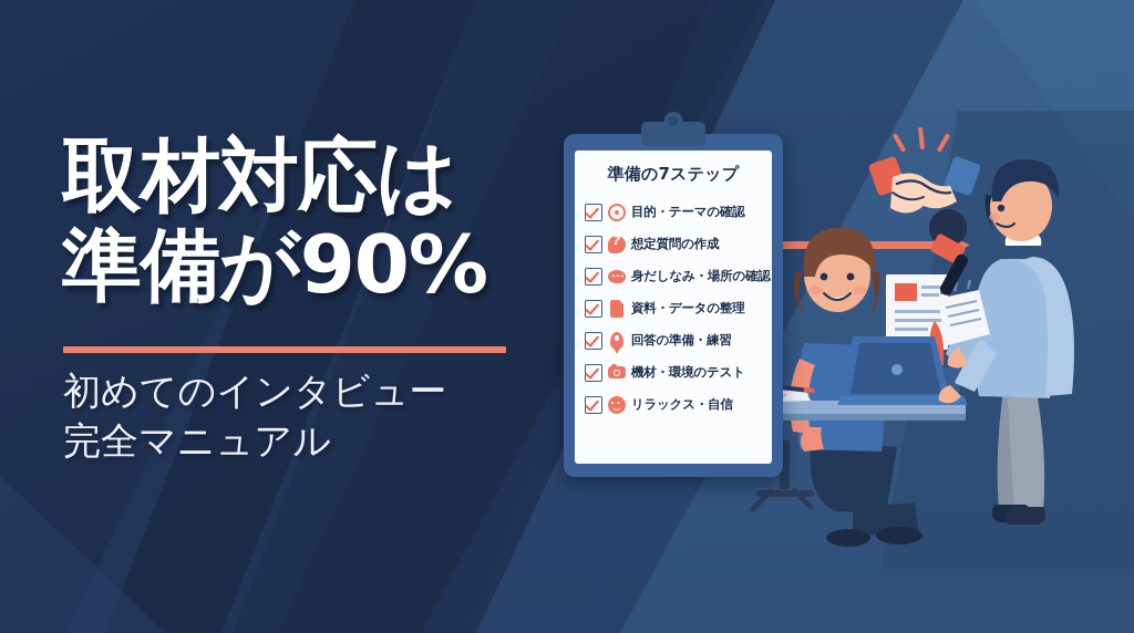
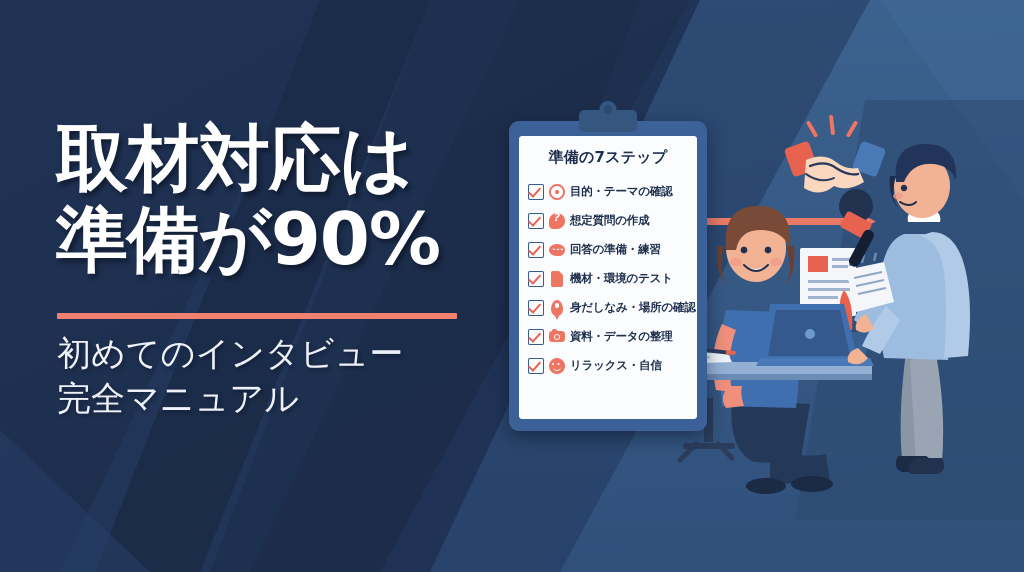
  取材対応は
  準備が90%
  初めてのインタビュー
  完全マニュアル
  準備の7ステップ
  目的・テーマの確認
  想定質問の作成
- 身だしなみ・場所の確認
+ 回答の準備・練習
- 資料・データの整理
+ 機材・環境のテスト
- 回答の準備・練習
+ 身だしなみ・場所の確認
- 機材・環境のテスト
+ 資料・データの整理
  リラックス・自信
